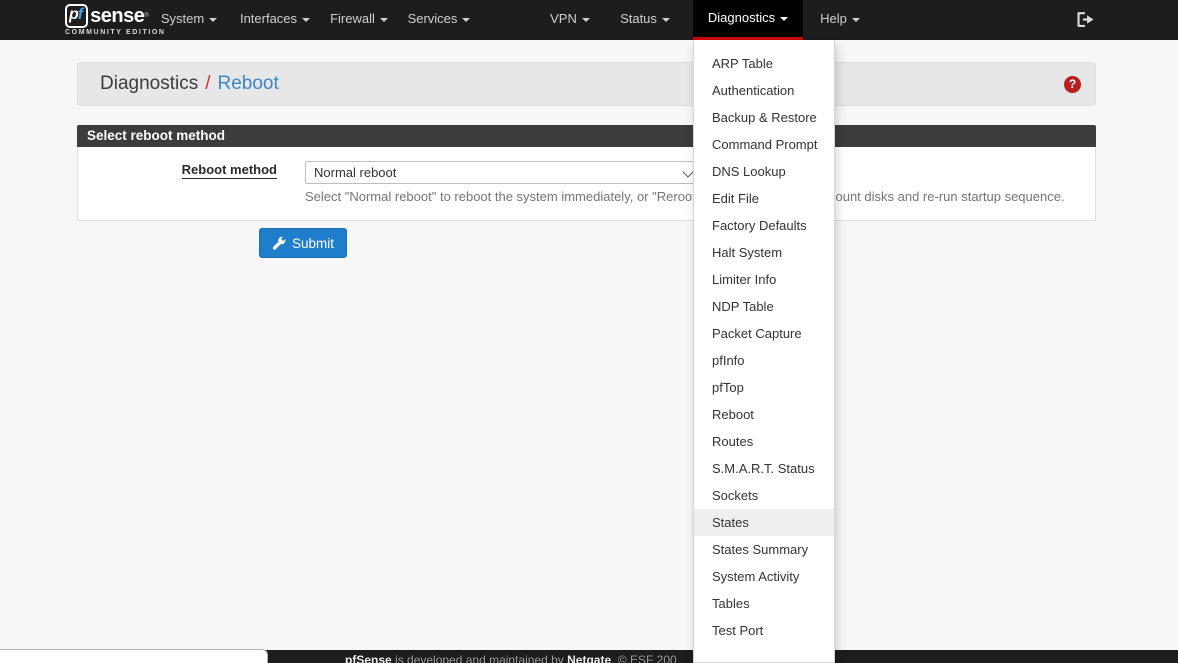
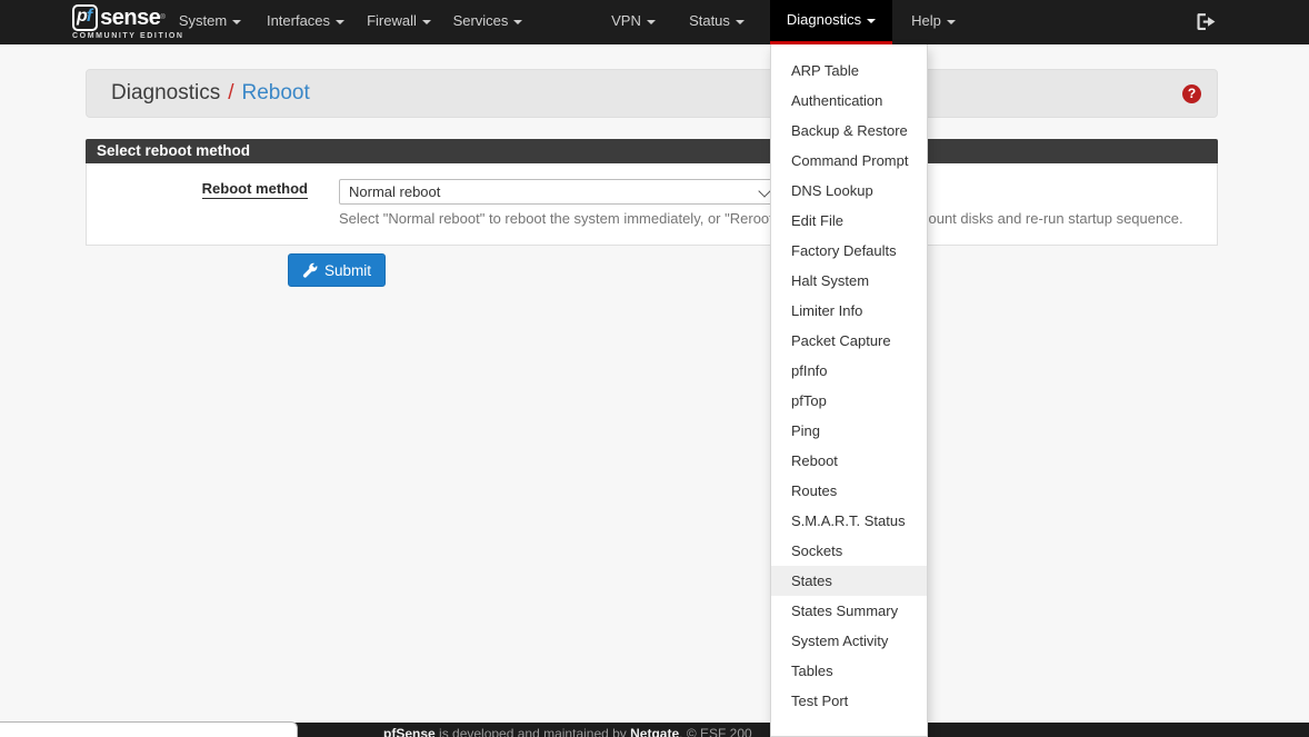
  pf
  sense
  System
  Interfaces
  Firewall
  Services
  VPN
  Status
  Diagnostics
  Help
  ARP Table
  Authentication
  Backup & Restore
  Command Prompt
  DNS Lookup
  Edit File
  Factory Defaults
  Halt System
  Limiter Info
- NDP Table
  Packet Capture
  pfInfo
  pfTop
+ Ping
  Reboot
  Routes
  S.M.A.R.T. Status
  Sockets
  States
  States Summary
  System Activity
  Tables
  Test Port
  Diagnostics / Reboot
  ?
  Select reboot method
  Reboot method
  Normal reboot
  Select "Normal reboot" to reboot the system immediately, or "Rerooount disks and re-run startup sequence.
  Submit
  pfSense is developed and maintained by Netgate. © ESF 200
